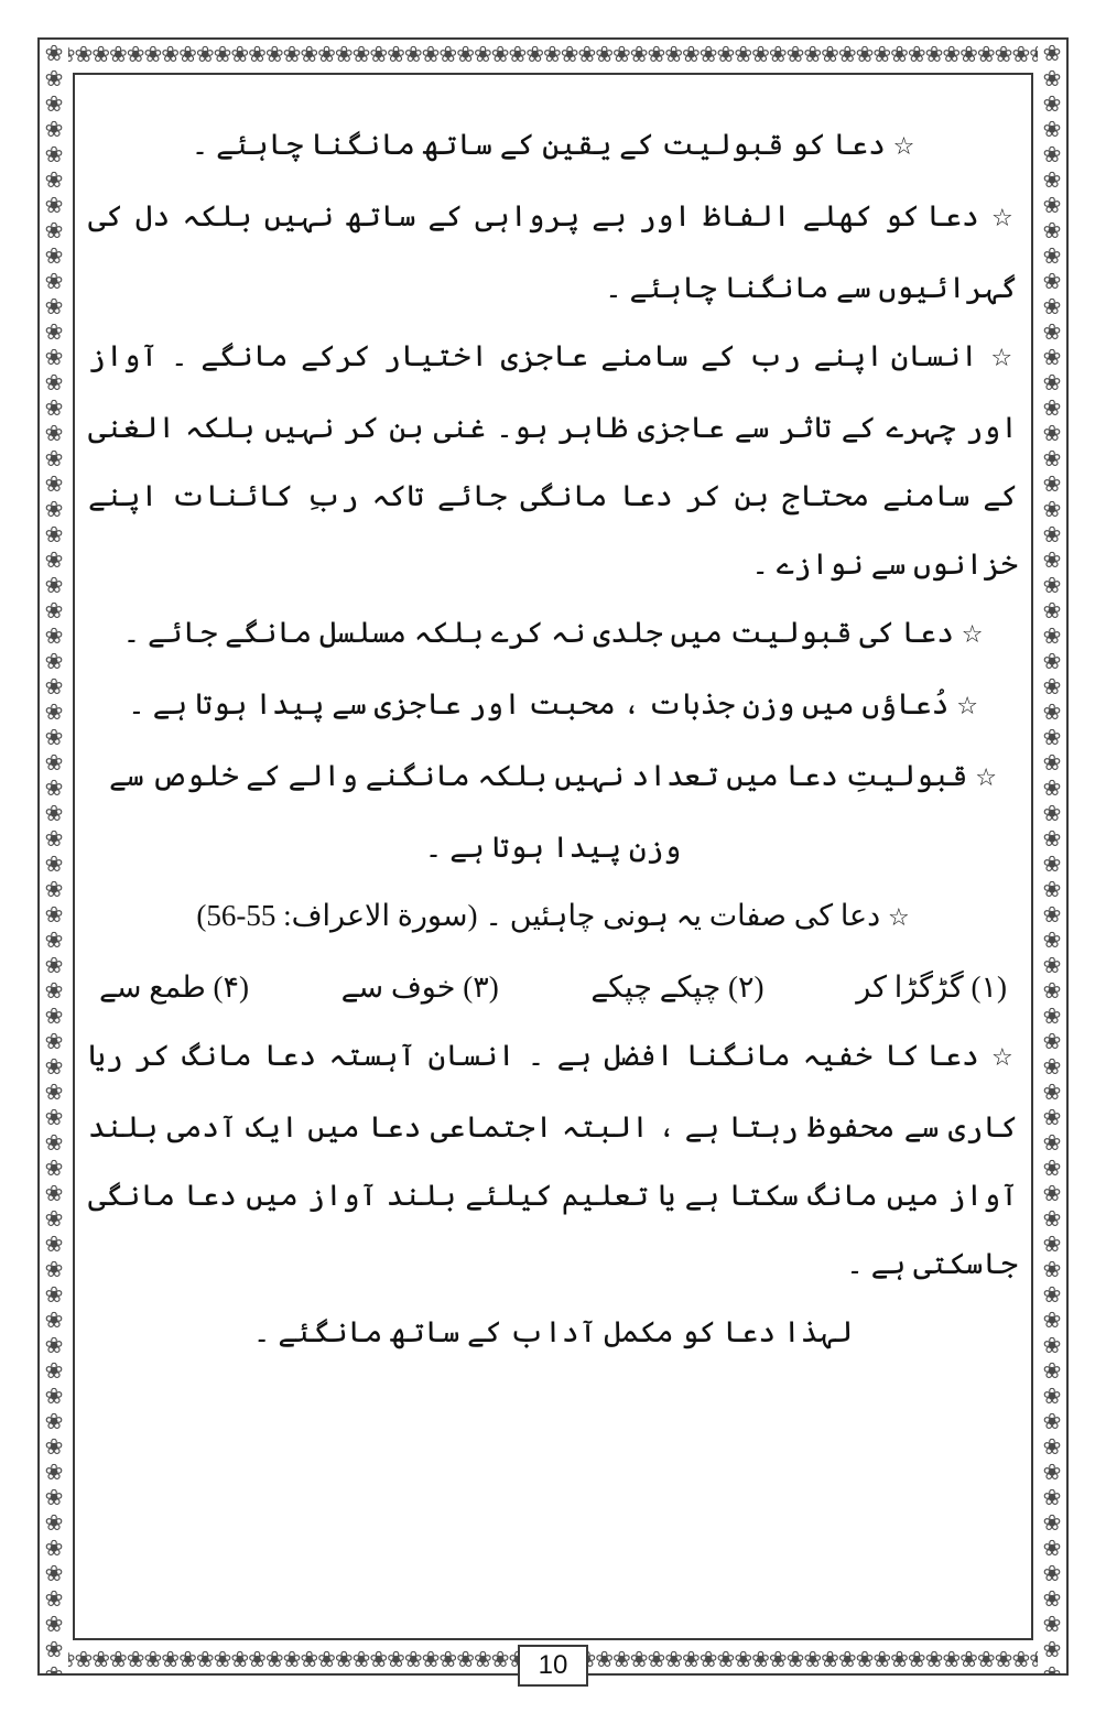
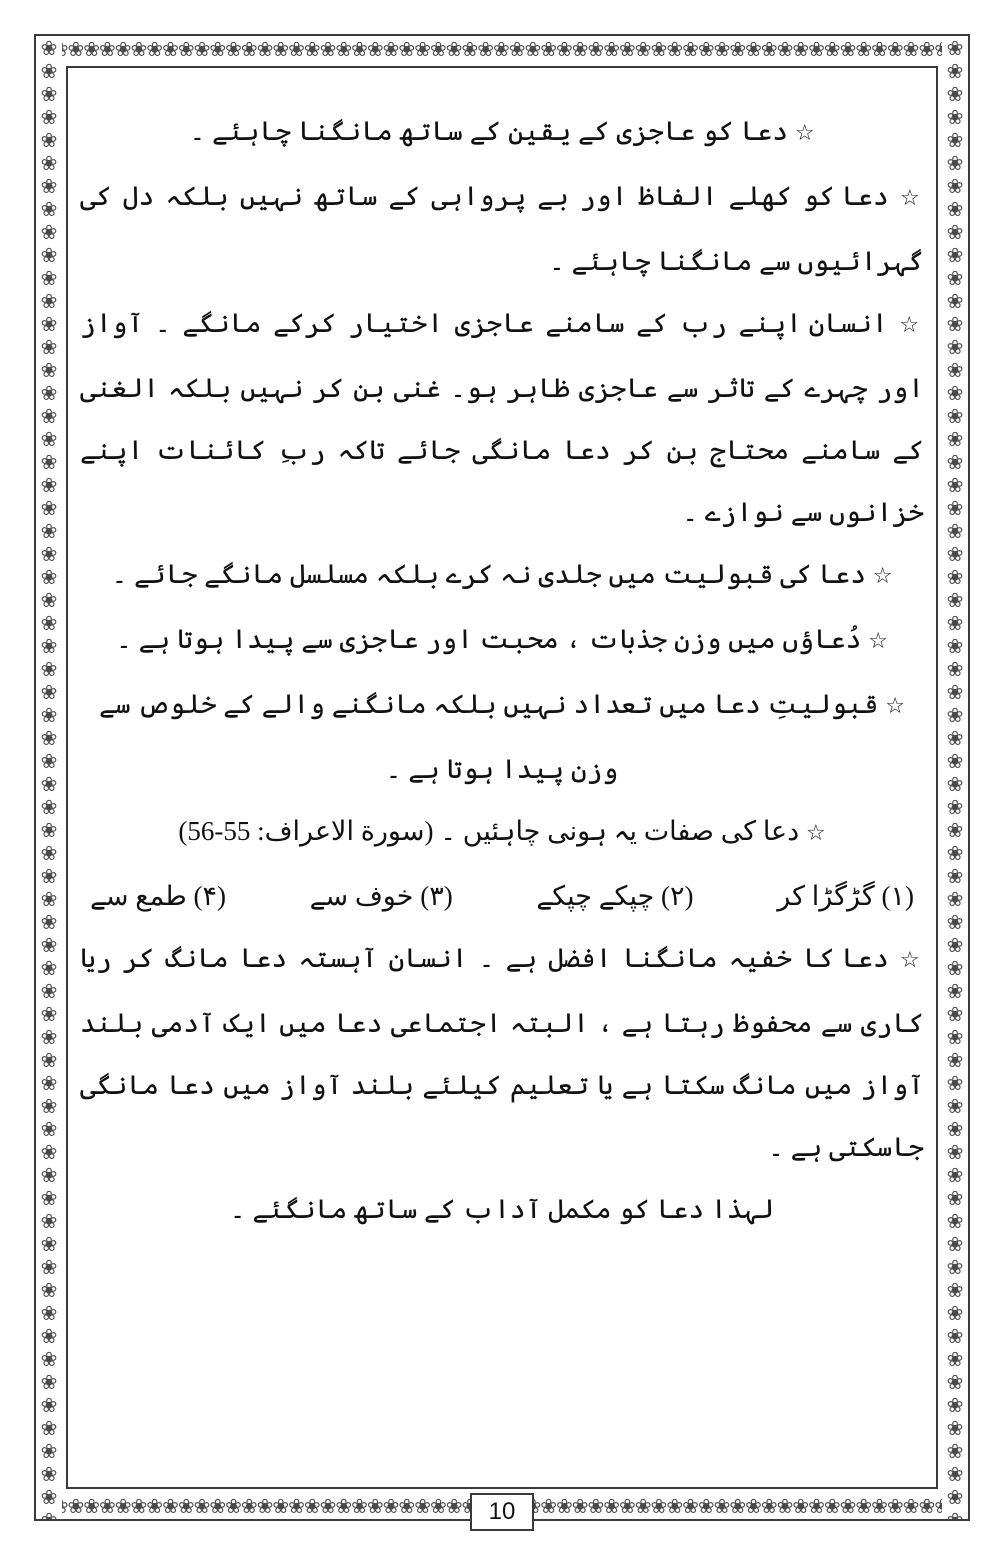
- ☆ دعا کو قبولیت کے یقین کے ساتھ مانگنا چاہئے ۔
+ ☆ دعا کو عاجزی کے یقین کے ساتھ مانگنا چاہئے ۔
  ☆ دعا کو کھلے الفاظ اور بے پرواہی کے ساتھ نہیں بلکہ دل کی گہرائیوں سے مانگنا چاہئے ۔
  ☆ انسان اپنے رب کے سامنے عاجزی اختیار کرکے مانگے ۔ آواز اور چہرے کے تاثر سے عاجزی ظاہر ہو۔ غنی بن کر نہیں بلکہ الغنی کے سامنے محتاج بن کر دعا مانگی جائے تاکہ ربِ کائنات اپنے خزانوں سے نوازے ۔
  ☆ دعا کی قبولیت میں جلدی نہ کرے بلکہ مسلسل مانگے جائے ۔
  ☆ دُعاؤں میں وزن جذبت ، محبت اور عاجزی سے پیدا ہوت ہے ۔
  ☆ قبولیتِ دعا میں تعداد نہیں بلکہ مانگنے والے کے خلوص سے وزن پیدا ہوت ہے ۔
  ☆ دعا کی صفات یہ ہونی چاہئیں ۔ (سورة الاعراف: 55-56)
  (۱) گڑگڑا کر
  (۲) چپکے چپکے
  (۳) خوف سے
  (۴) طمع سے
  ☆ دعا کا خفیہ مانگنا افضل ہے ۔ انسان آہستہ دعا مانگ کر ری کاری سے محفوظ رہتا ہے ، البتہ اجتماعی دعا میں ایک آدمی بلند آواز میں مانگ سکتا ہے ی تعلیم کیلئے بلند آواز میں دعا مانگی جاسکتی ہے ۔
  لہذا دعا کو مکمل آداب کے ساتھ مانگئے ۔
  10
